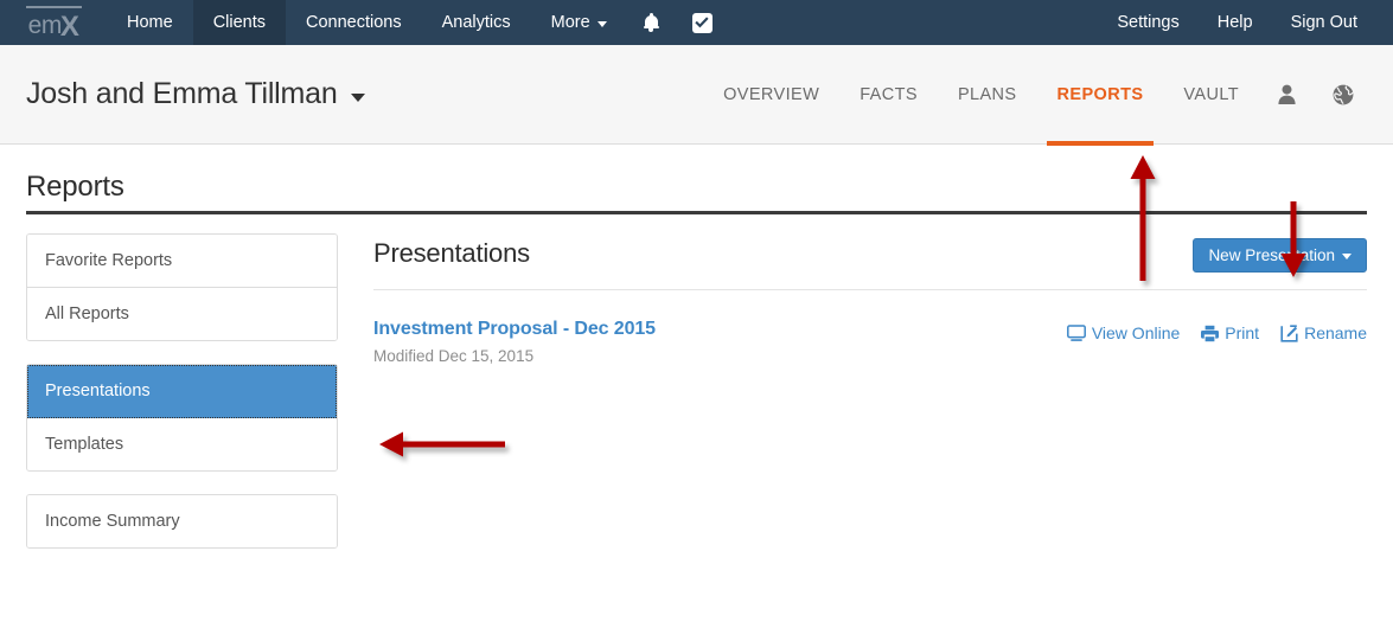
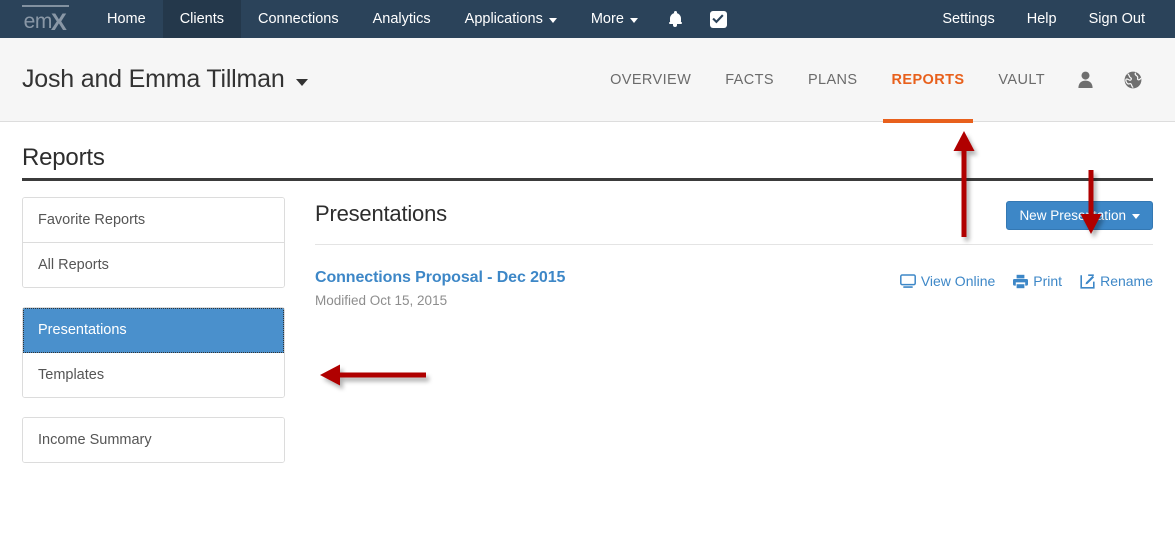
  emX
  Home
  Clients
  Connections
  Analytics
+ Applications
  More
  Settings
  Help
  Sign Out
  Josh and Emma Tillman
  OVERVIEW
  FACTS
  PLANS
  REPORTS
  VAULT
  Reports
  Favorite Reports
  All Reports
  Presentations
  Templates
  Income Summary
  Presentations
  New Prestion
- Investment Proposal - Dec 2015
+ Connections Proposal - Dec 2015
- Modified Dec 15, 2015
+ Modified Oct 15, 2015
  View Online
  Print
  Rename
